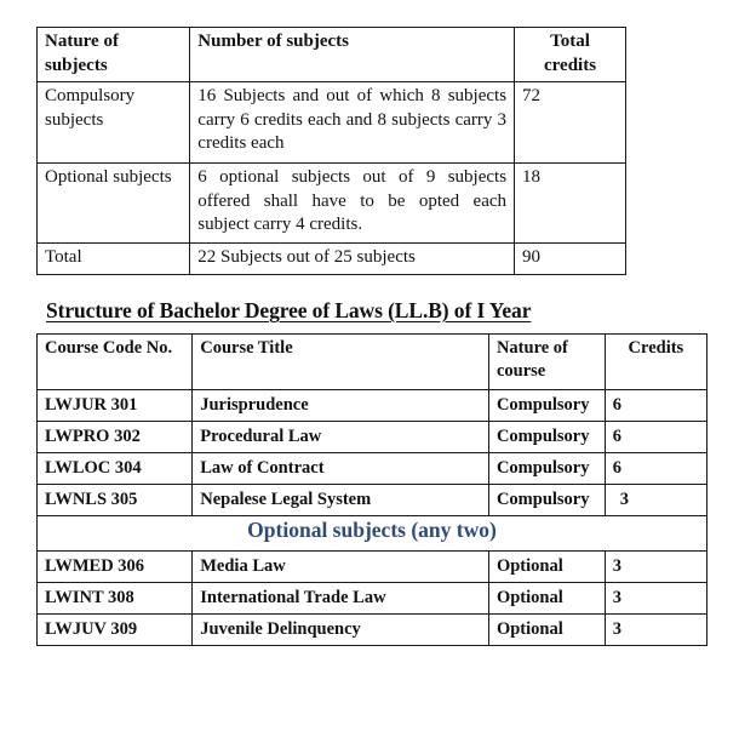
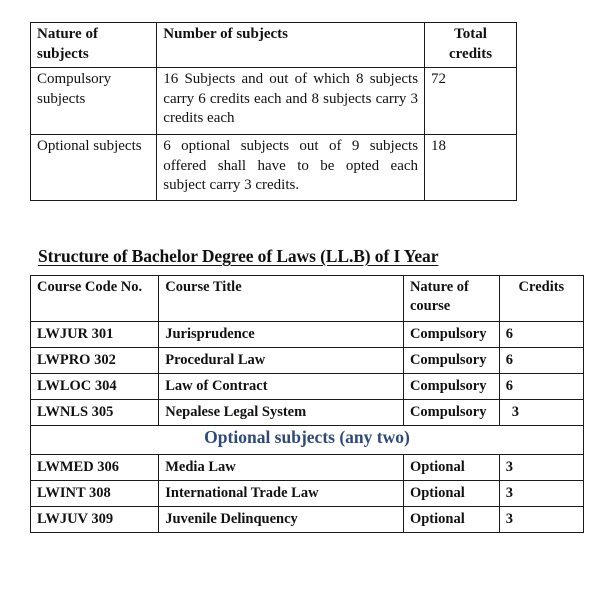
  Nature of subjects	Number of subjects	Total credits
  Compulsory subjects	16 Subjects and out of which 8 subjects carry 6 credits each and 8 subjects carry 3 credits each	72
- Optional subjects	6 optional subjects out of 9 subjects offered shall have to be opted each subject carry 4 credits.	18
+ Optional subjects	6 optional subjects out of 9 subjects offered shall have to be opted each subject carry 3 credits.	18
- Total	22 Subjects out of 25 subjects	90
  Structure of Bachelor Degree of Laws (LL.B) of I Year
  Course Code No.	Course Title	Nature of course	Credits
  LWJUR 301	Jurisprudence	Compulsory	6
  LWPRO 302	Procedural Law	Compulsory	6
  LWLOC 304	Law of Contract	Compulsory	6
  LWNLS 305	Nepalese Legal System	Compulsory	3
  Optional subjects (any two)
  LWMED 306	Media Law	Optional	3
  LWINT 308	International Trade Law	Optional	3
  LWJUV 309	Juvenile Delinquency	Optional	3
